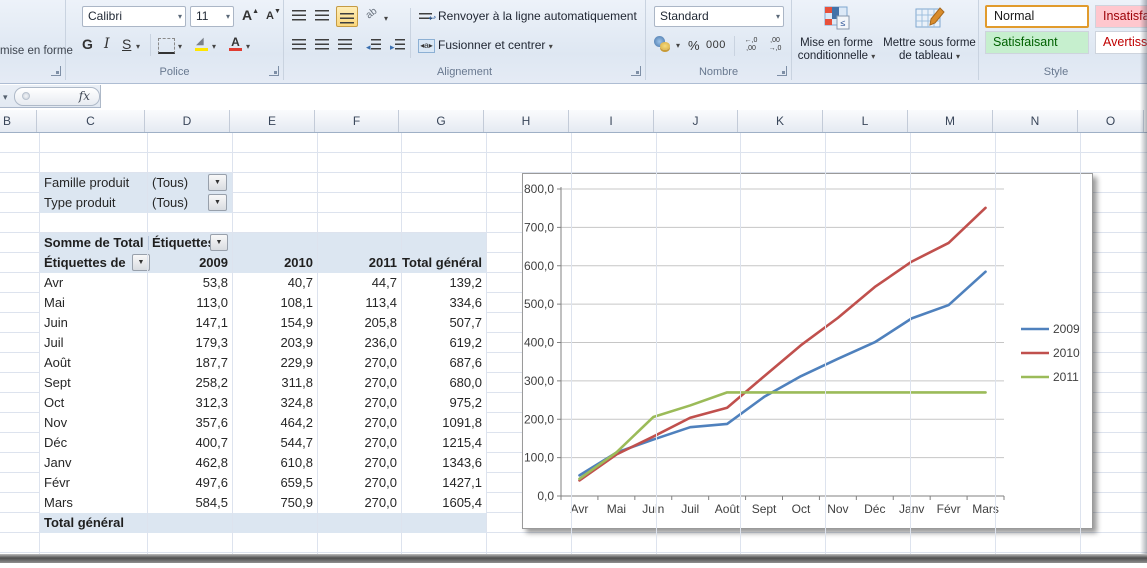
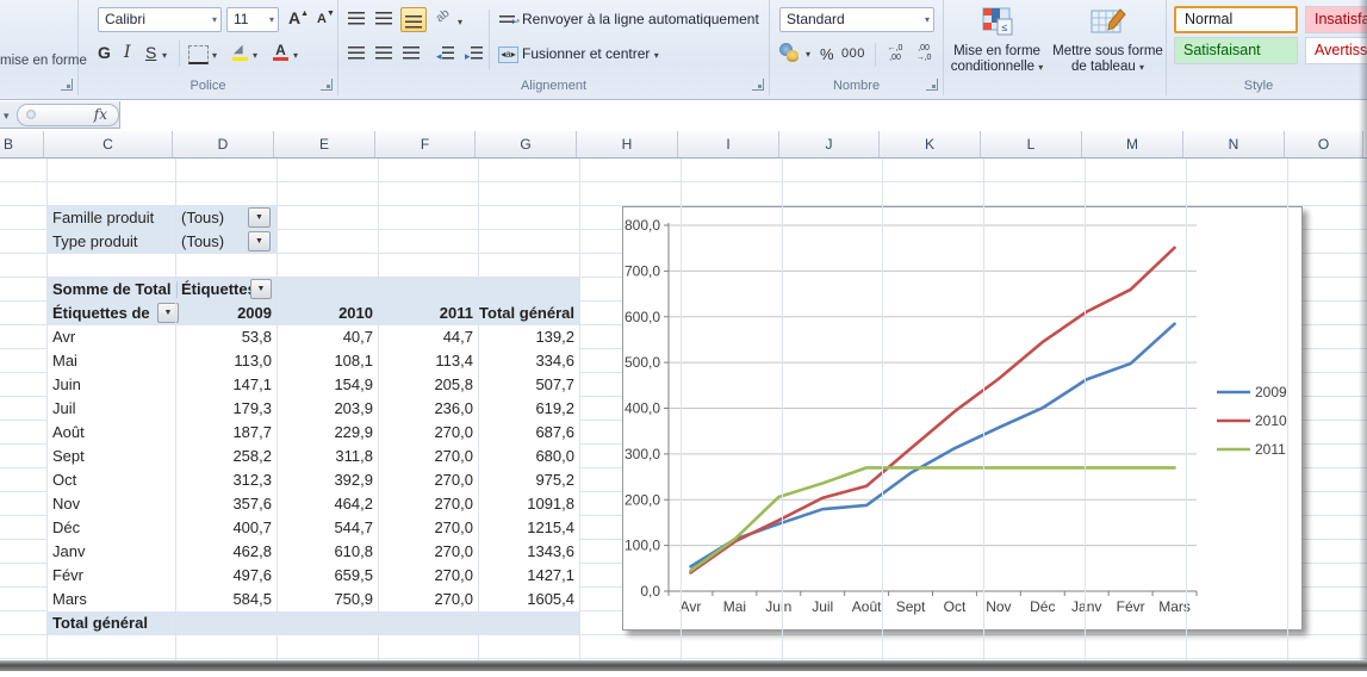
  mise en forme
  Calibri
  ▾
  11
  ▾
  G
  I
  S
  ▾
  ▾
  ◢
  ▾
  A
  ▾
  Police
  ▾
  ◂
  ▸
  ↩
  Renvoyer à la ligne automatiquement
  ◂a▸
  Fusionner et centrer ▾
  Alignement
  Standard
  ▾
  ▾
  %
  000
  Nombre
  ≤
  Mise en forme
  conditionnelle ▾
  Mettre sous forme
  de tableau ▾
  Normal
  Satisfaisant
  Style
  ▾
  fx
  B C D E F G H I J K L M N O
  Famille produit
  (Tous)
  Type produit
  (Tous)
  Somme de Total
  Étiquette
  Étiquettes de
  2009
  2010
  2011
  Total général
  Avr
  53,8
  40,7
  44,7
  139,2
  Mai
  113,0
  108,1
  113,4
  334,6
  Juin
  147,1
  154,9
  205,8
  507,7
  Juil
  179,3
  203,9
  236,0
  619,2
  Août
  187,7
  229,9
  270,0
  687,6
  Sept
  258,2
  311,8
  270,0
  680,0
  Oct
  312,3
- 324,8
+ 392,9
  270,0
  975,2
  Nov
  357,6
  464,2
  270,0
  1091,8
  Déc
  400,7
  544,7
  270,0
  1215,4
  Janv
  462,8
  610,8
  270,0
  1343,6
  Févr
  497,6
  659,5
  270,0
  1427,1
  Mars
  584,5
  750,9
  270,0
  1605,4
  Total général
  0,0
  100,0
  200,0
  300,0
  400,0
  500,0
  600,0
  700,0
  800,0
  Avr
  Mai
  Jun
  Juil
  Août
  Sept
  Oct
  Nov
  Déc
  Janv
  Févr
  Mar
  2009
  2010
  2011
